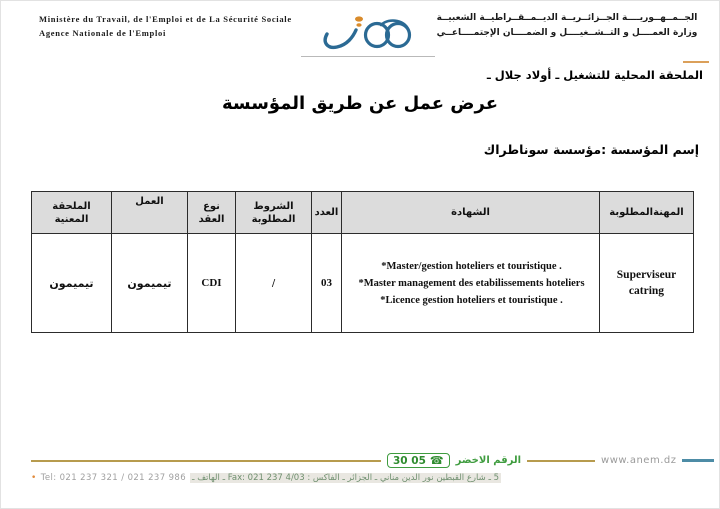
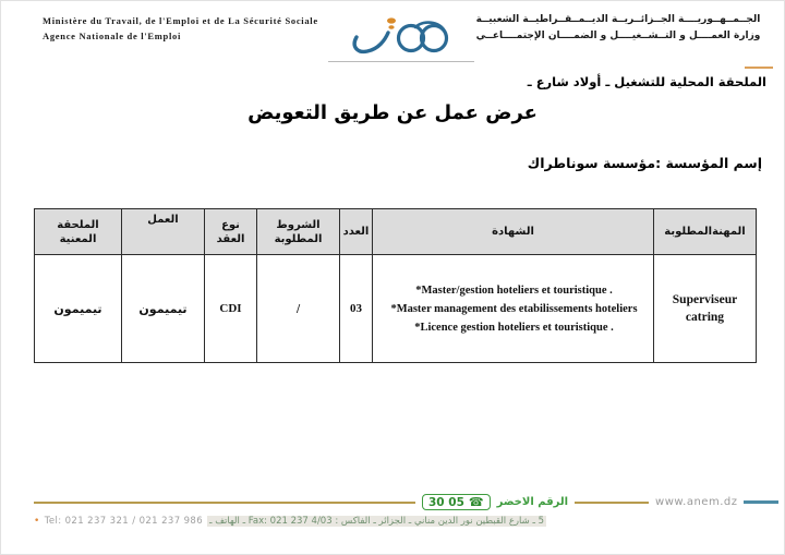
  Ministère du Travail, de l'Emploi et de La Sécurité Sociale
  Agence Nationale de l'Emploi
  الجــمــهــوريــــة الجــزائــريــة الديــمــقــراطيــة الشعبيــة
  وزارة العمــــل و التــشــغيــــل و الضمــــان الإجتمــــاعــي
- الملحقة المحلية للتشغيل ـ أولاد جلال ـ
+ الملحقة المحلية للتشغيل ـ أولاد شارع ـ
- عرض عمل عن طريق المؤسسة
+ عرض عمل عن طريق التعويض
  إسم المؤسسة :مؤسسة سوناطراك
  الملحقة المعنية	العمل	نوع العقد	الشروط المطلوبة	العدد	الشهادة	المهنةالمطلوبة
  تيميمون	تيميمون	CDI	/	03	*Master/gestion hoteliers et touristique . *Master management des etabilissements hoteliers *Licence gestion hoteliers et touristique .	Superviseur catring
  30 05
  ☎
  الرقم الاخضر
  www.anem.dz
  •
  Tel: 021 237 321 / 021 237 986
  5 ـ شارع القبطين نور الدين مناني ـ الجزائر ـ الفاكس : Fax: 021 237 4/03 ـ الهاتف ـ
